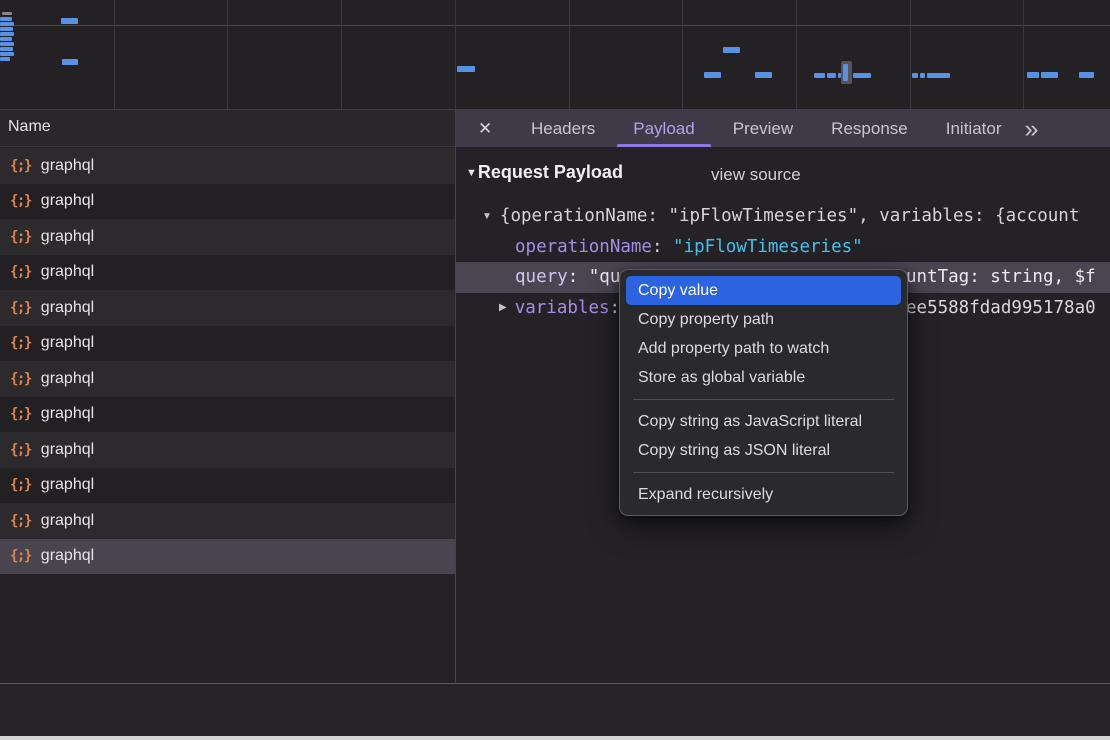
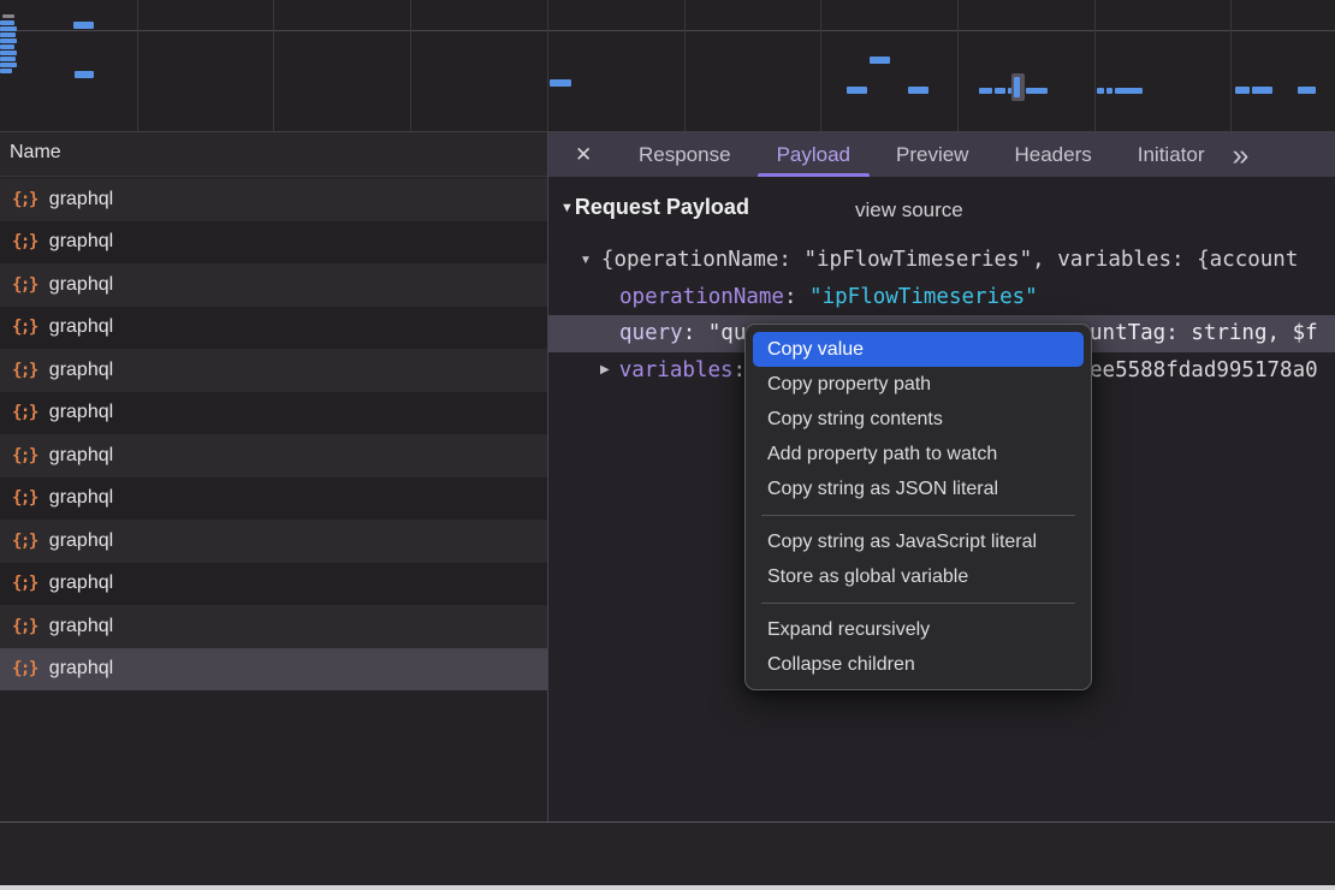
  Name
  {;}
  graphql
  {;}
  graphql
  {;}
  graphql
  {;}
  graphql
  {;}
  graphql
  {;}
  graphql
  {;}
  graphql
  {;}
  graphql
  {;}
  graphql
  {;}
  graphql
  {;}
  graphql
  {;}
  graphql
  ✕
- Headers
+ Response
  Payload
  Preview
- Response
+ Headers
  Initiator
  »
  ▼
  Request Payload
  view source
  ▼
  {operationName: "ipFlowTimeseries", variables: {account
  operationName
  "ipFlowTimeseries"
  query
  "qu
  untTag: string, $f
  ▶
  variables
  ee5588fdad995178a0
  Copy value
  Copy property path
+ Copy string contents
  Add property path to watch
- Store as global variable
+ Copy string as JSON literal
  Copy string as JavaScript literal
- Copy string as JSON literal
+ Store as global variable
  Expand recursively
+ Collapse children
